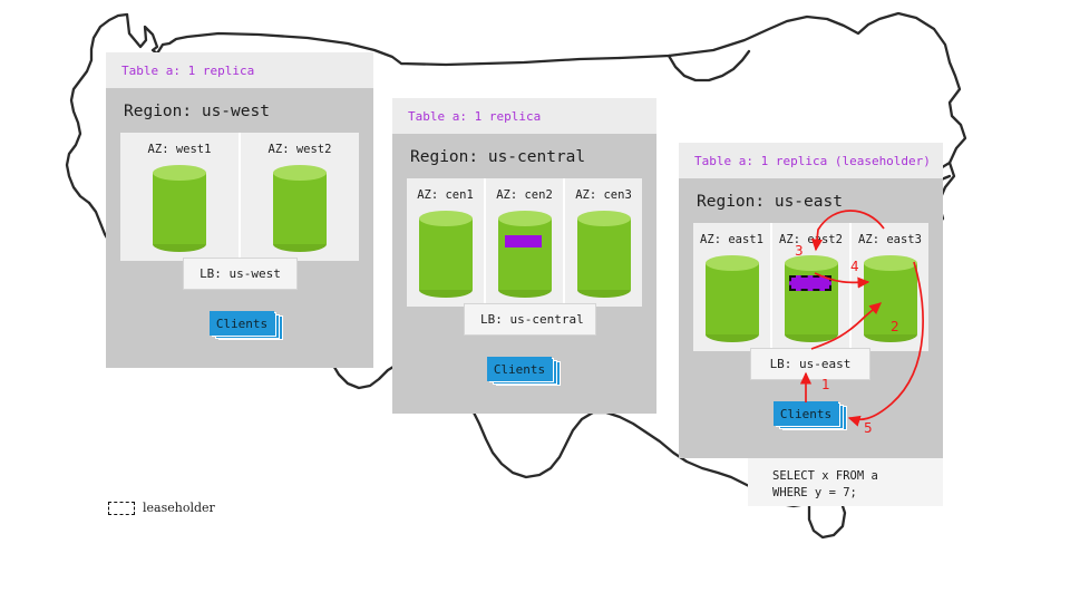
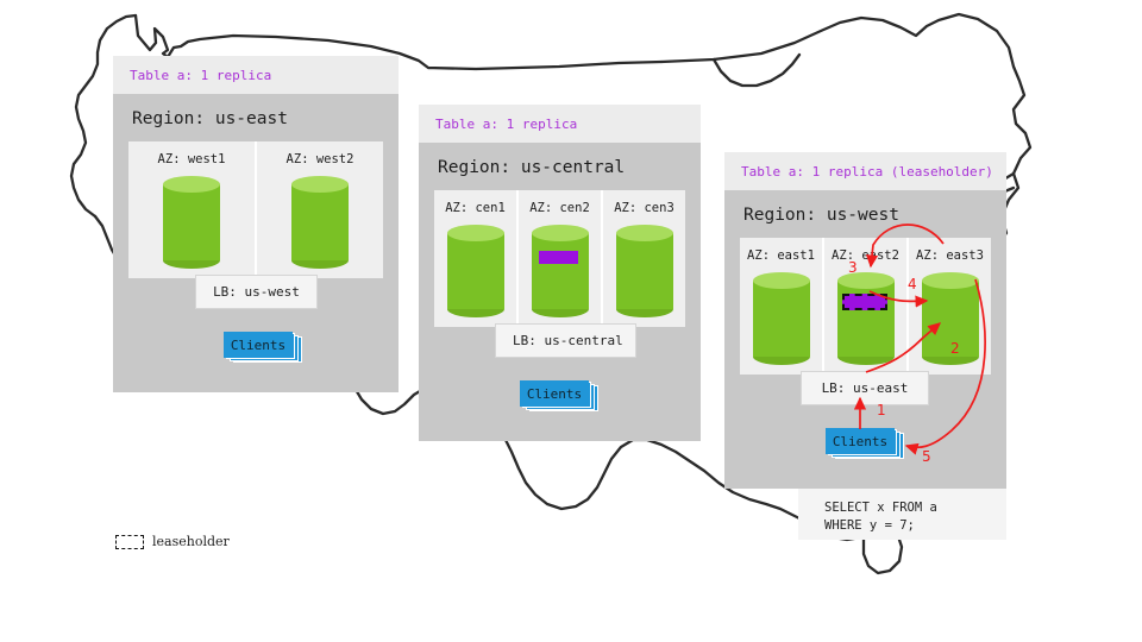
  Table a: 1 replica
- Region: us-west
+ Region: us-east
  AZ: west1
  AZ: west2
  LB: us-west
  Clients
  Table a: 1 replica
  Region: us-central
  AZ: cen1
  AZ: cen2
  AZ: cen3
  LB: us-central
  Clients
  Table a: 1 replica (leaseholder)
- Region: us-east
+ Region: us-west
  AZ: east1
  AZ: est2
  AZ: east3
  LB: us-east
  Clients
  SELECT x FROM a
  WHERE y = 7;
  1
  2
  3
  4
  5
  leaseholder
